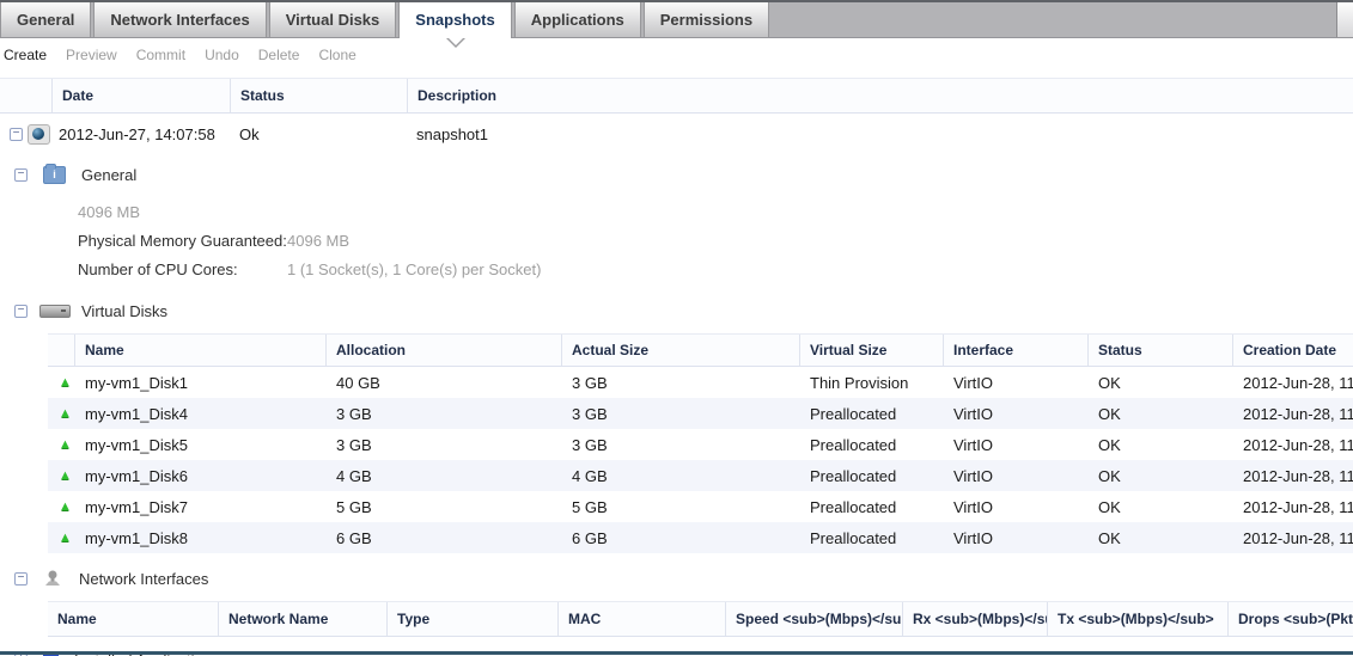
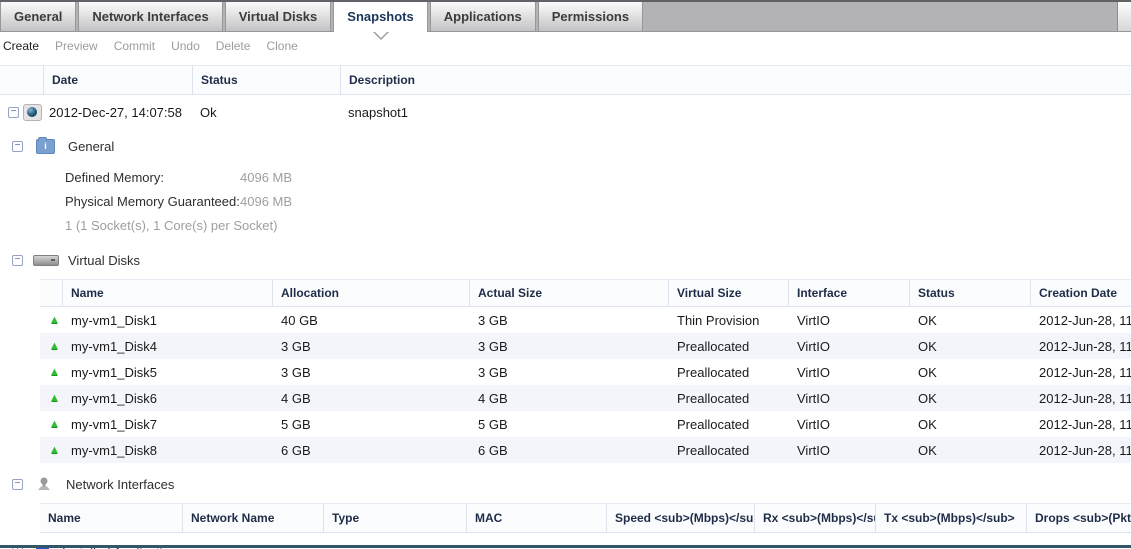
  General
  Network Interfaces
  Virtual Disks
  Snapshots
  Applications
  Permissions
  Create
  Preview
  Commit
  Undo
  Delete
  Clone
  Date
  Status
  Description
  −
- 2012-Jun-27, 14:07:58
+ 2012-Dec-27, 14:07:58
  Ok
  snapshot1
  −
  General
+ Defined Memory:
  4096 MB
  Physical Memory Guaranteed:
  4096 MB
- Number of CPU Cores:
  1 (1 Socket(s), 1 Core(s) per Socket)
  −
  Virtual Disks
  Name
  Allocation
  Actual Size
  Virtual Size
  Interface
  Status
  Creation Date
  ▲
  my-vm1_Disk1
  40 GB
  3 GB
  Thin Provision
  VirtIO
  OK
  2012-Jun-28, 11
  ▲
  my-vm1_Disk4
  3 GB
  3 GB
  Preallocated
  VirtIO
  OK
  2012-Jun-28, 11
  ▲
  my-vm1_Disk5
  3 GB
  3 GB
  Preallocated
  VirtIO
  OK
  2012-Jun-28, 11
  ▲
  my-vm1_Disk6
  4 GB
  4 GB
  Preallocated
  VirtIO
  OK
  2012-Jun-28, 11
  ▲
  my-vm1_Disk7
  5 GB
  5 GB
  Preallocated
  VirtIO
  OK
  2012-Jun-28, 11
  ▲
  my-vm1_Disk8
  6 GB
  6 GB
  Preallocated
  VirtIO
  OK
  2012-Jun-28, 11
  −
  Network Interfaces
  Name
  Network Name
  Type
  MAC
  Speed <sub>(Mbps)</su
  Rx <sub>(Mbps)</s
  Tx <sub>(Mbps)</sub>
  Drops <sub>(Pkt
